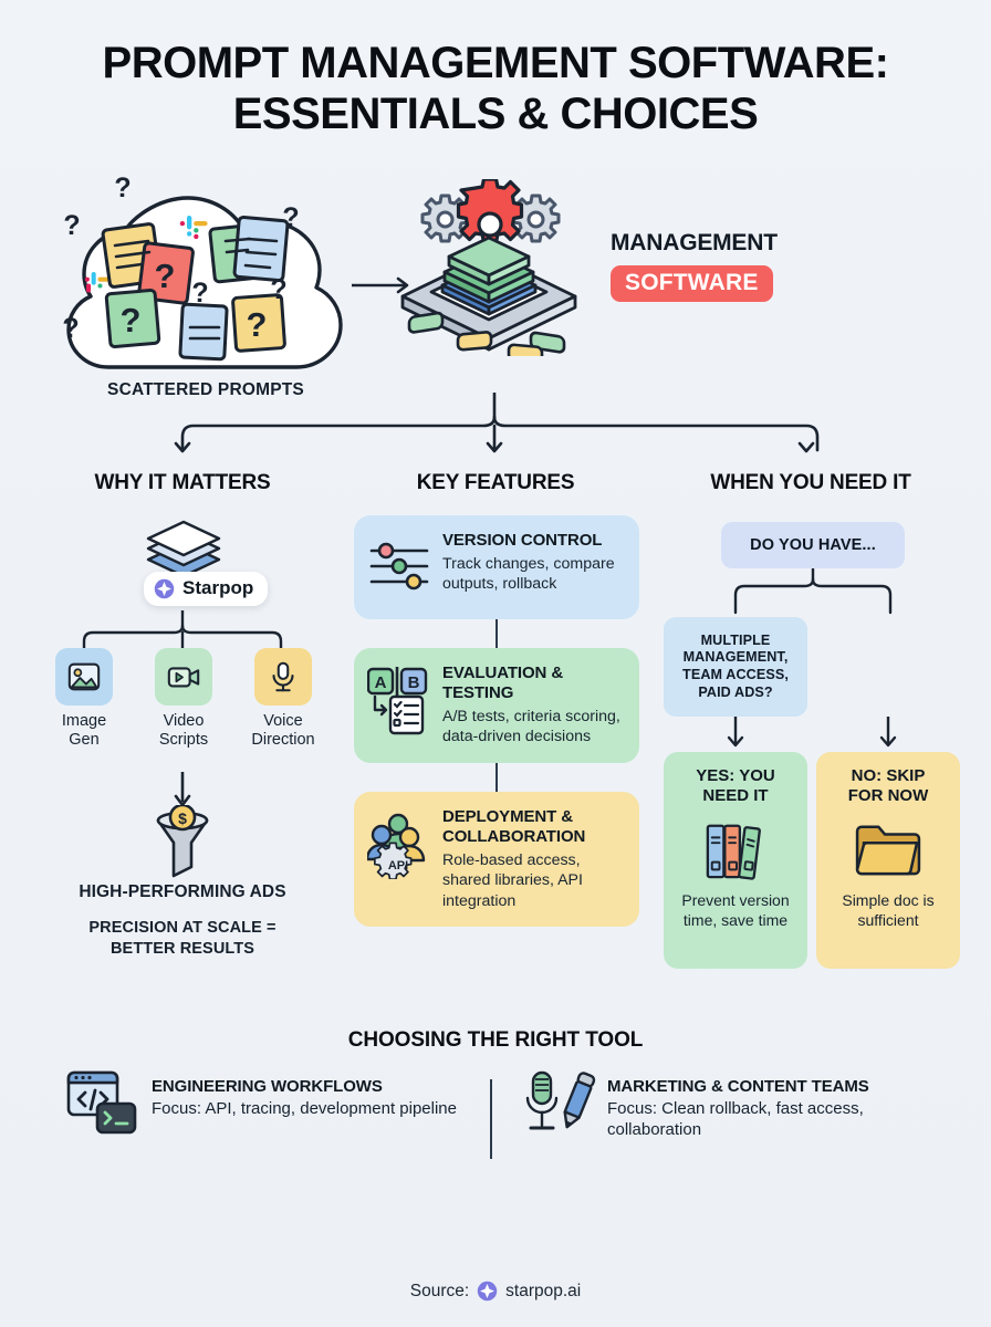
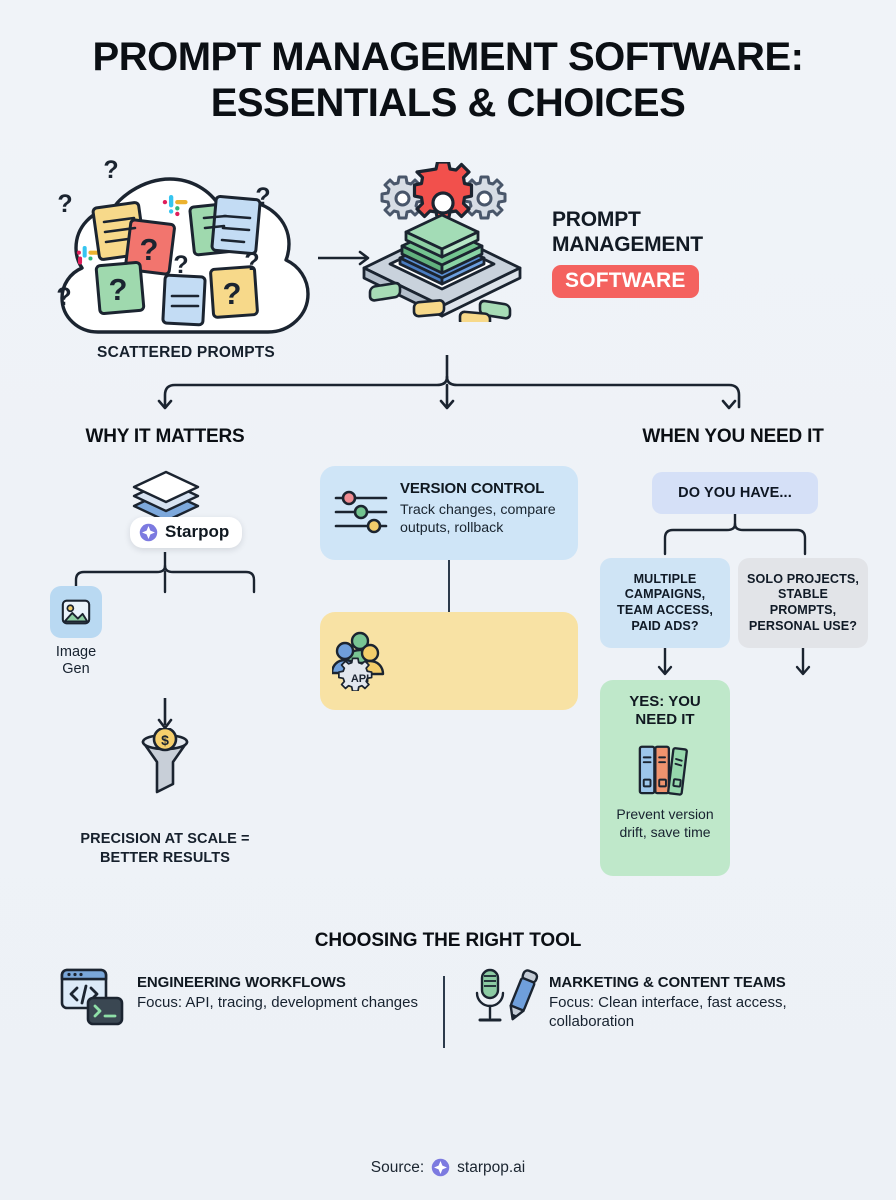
  PROMPT MANAGEMENT SOFTWARE:
  ESSENTIALS & CHOICES
  ?
  ?
  ?
  ?
  ?
  ?
  ?
  ?
  ?
  SCATTERED PROMPTS
+ PROMPT
  MANAGEMENT
  SOFTWARE
  WHY IT MATTERS
- KEY FEATURES
  WHEN YOU NEED IT
  Starpop
  Image
  Gen
- Video
- Scripts
- Voice
- Direction
  $
- HIGH-PERFORMING ADS
  PRECISION AT SCALE =
  BETTER RESULTS
  VERSION CONTROL
  Track changes, compare outputs, rollback
- A
- B
- EVALUATION &
- TESTING
- A/B tests, criteria scoring, data-driven decisions
  API
- DEPLOYMENT &
- COLLABORATION
- Role-based access, shared libraries, API integration
  DO YOU HAVE...
- MULTIPLE MANAGEMENT, TEAM ACCESS, PAID ADS?
+ MULTIPLE CAMPAIGNS, TEAM ACCESS, PAID ADS?
+ SOLO PROJECTS, STABLE PROMPTS, PERSONAL USE?
  YES: YOU
  NEED IT
- Prevent version time, save time
+ Prevent version drift, save time
- NO: SKIP
- FOR NOW
- Simple doc is sufficient
  CHOOSING THE RIGHT TOOL
  ENGINEERING WORKFLOWS
- Focus: API, tracing, development pipeline
+ Focus: API, tracing, development changes
  MARKETING & CONTENT TEAMS
- Focus: Clean rollback, fast access, collaboration
+ Focus: Clean interface, fast access, collaboration
  Source:
  starpop.ai
